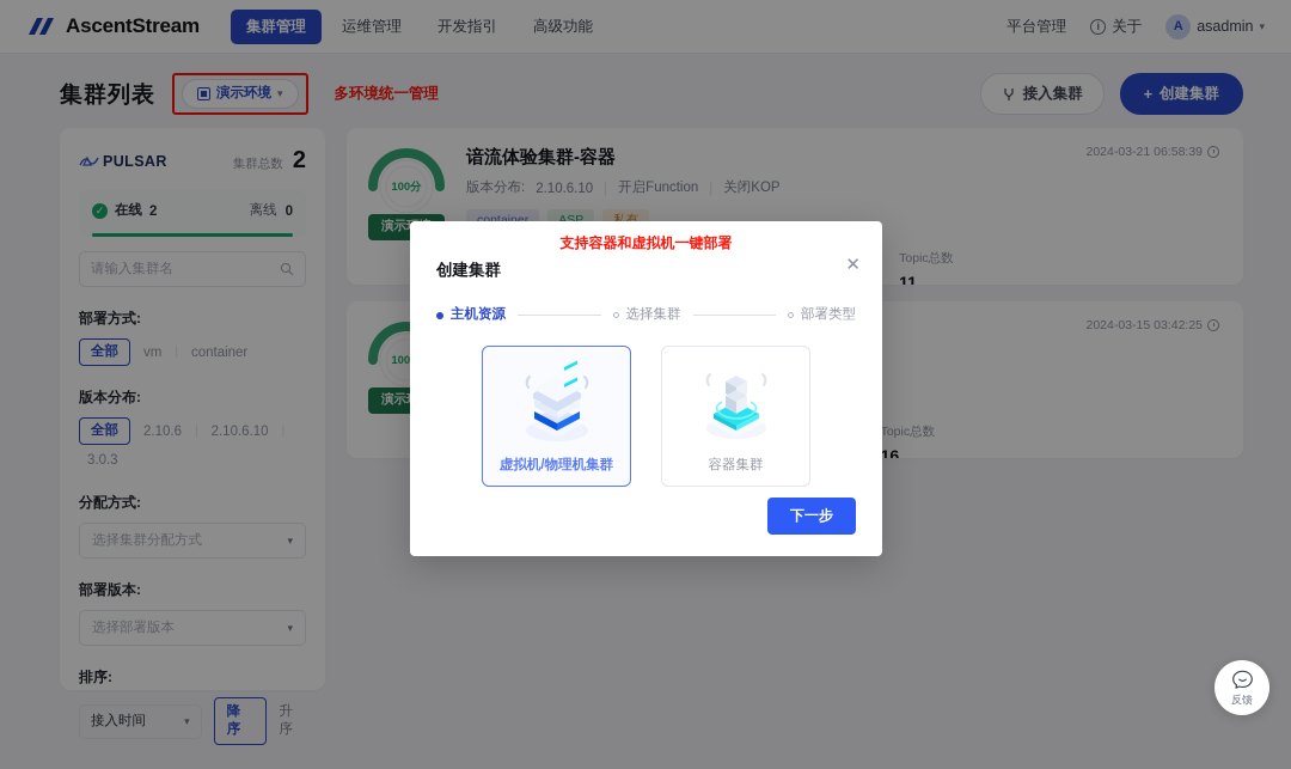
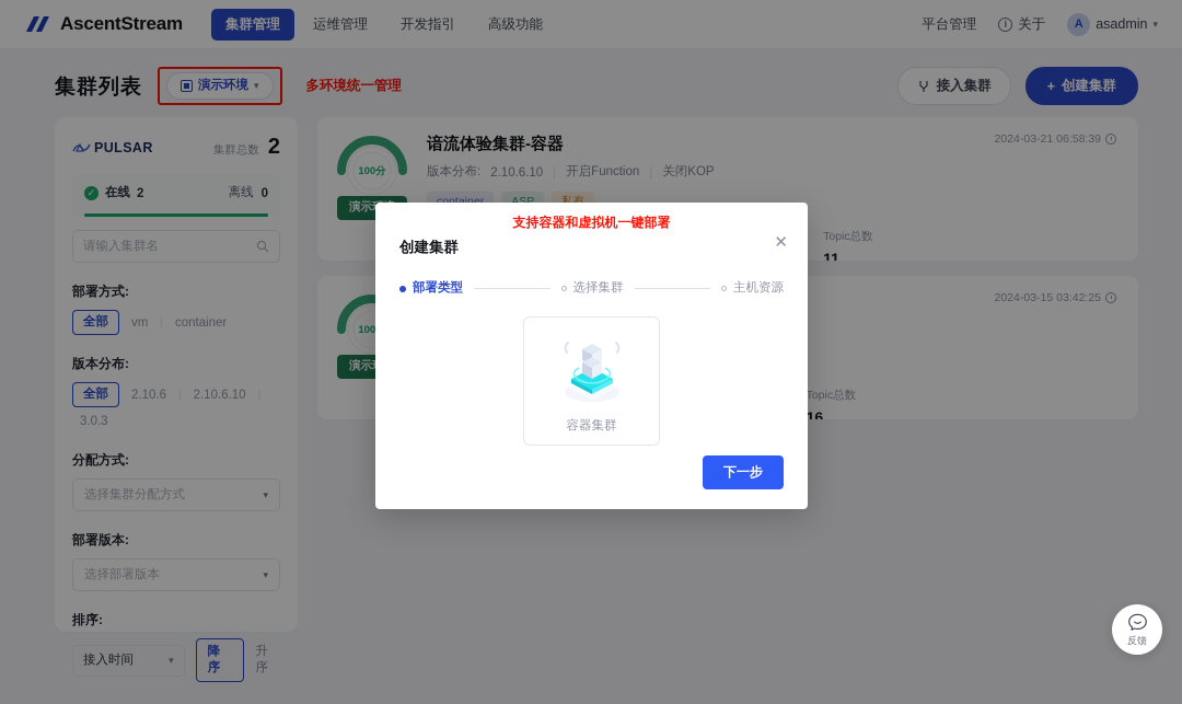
  AscentStream
  集群管理
  运维管理
  开发指引
  高级功能
  平台管理
  i
  关于
  A
  asadmin
  ▾
  集群列表
  演示环境
  ▾
  多环境统一管理
  接入集群
  +
  创建集群
  PULSAR
  集群总数
  2
  ✓
  在线
  2
  离线
  0
  请输入集群名
  部署方式:
  全部
  vm
  container
  版本分布:
  全部
  2.10.6
  2.10.6.10
  3.0.3
  分配方式:
  选择集群分配方式
  ▾
  部署版本:
  选择部署版本
  ▾
  排序:
  接入时间
  ▾
  降序
  升序
  100分
  谙流体验集群-容器
  版本分布:
  2.10.6.10
  开启Function
  关闭KOP
  container
  ASP
  私有
  Topic总数
  11
  2024-03-21 06:58:39
  100
  Topic总数
  16
  2024-03-15 03:42:25
  支持容器和虚拟机一键部署
  创建集群
  ✕
- 主机资源
+ 部署类型
  选择集群
- 部署类型
+ 主机资源
- 虚拟机/物理机集群
  容器集群
  下一步
  反馈
